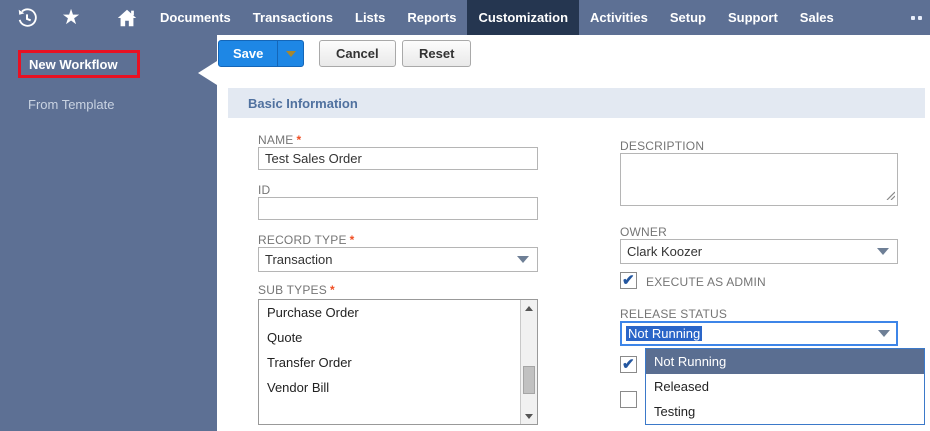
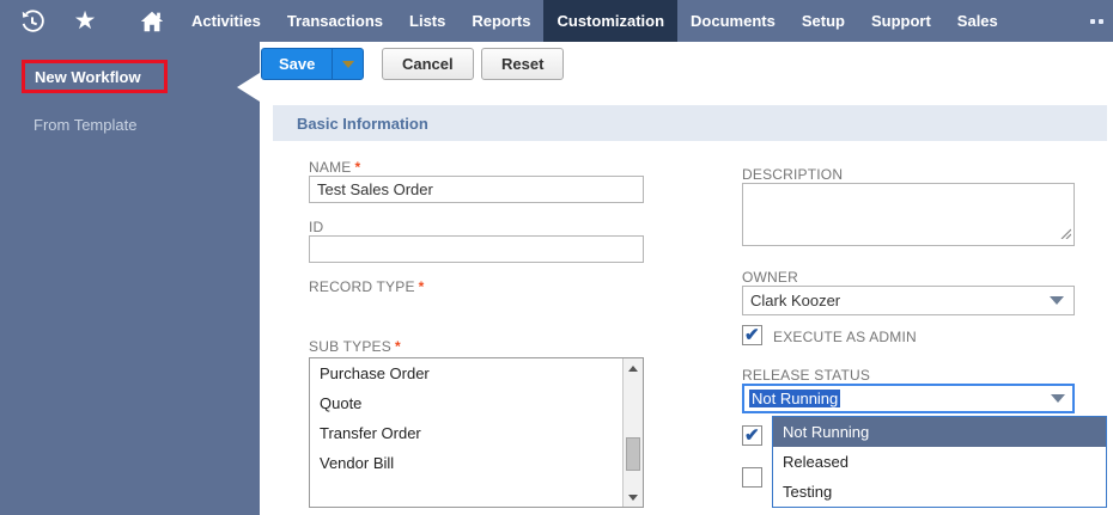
  ★
- Documents
+ Activities
  Transactions
  Lists
  Reports
  Customization
- Activities
+ Documents
  Setup
  Support
  Sales
  New Workflow
  From Template
  Save
  Cancel
  Reset
  Basic Information
  NAME *
  Test Sales Order
  ID
  RECORD TYPE *
- Transaction
  SUB TYPES *
  Purchase Order
  Quote
  Transfer Order
  Vendor Bill
  DESCRIPTION
  OWNER
  Clark Koozer
  EXECUTE AS ADMIN
  RELEASE STATUS
  Not Running
  Not Running
  Released
  Testing
